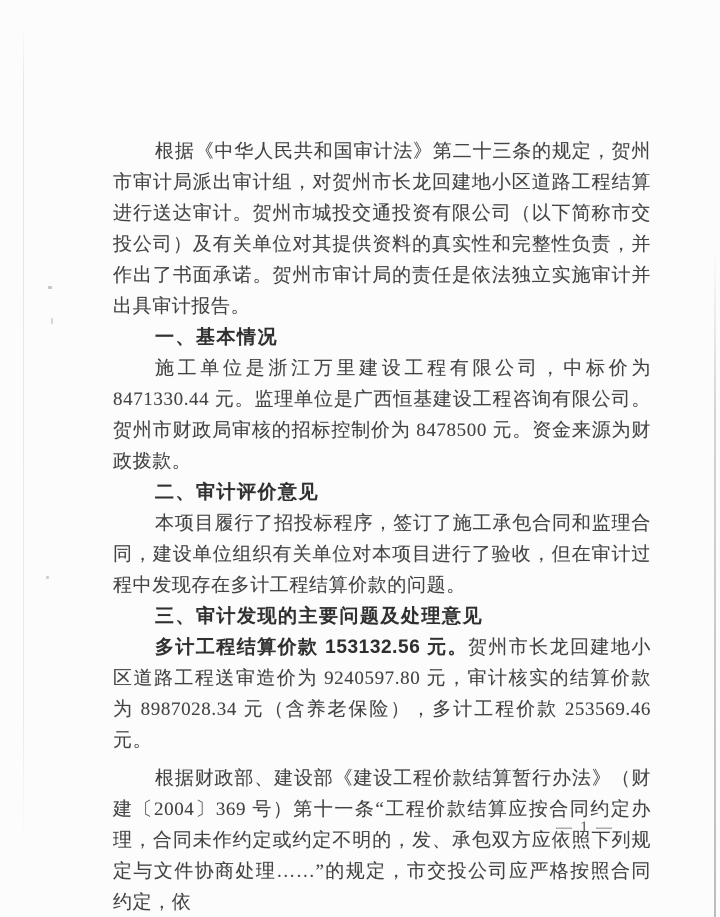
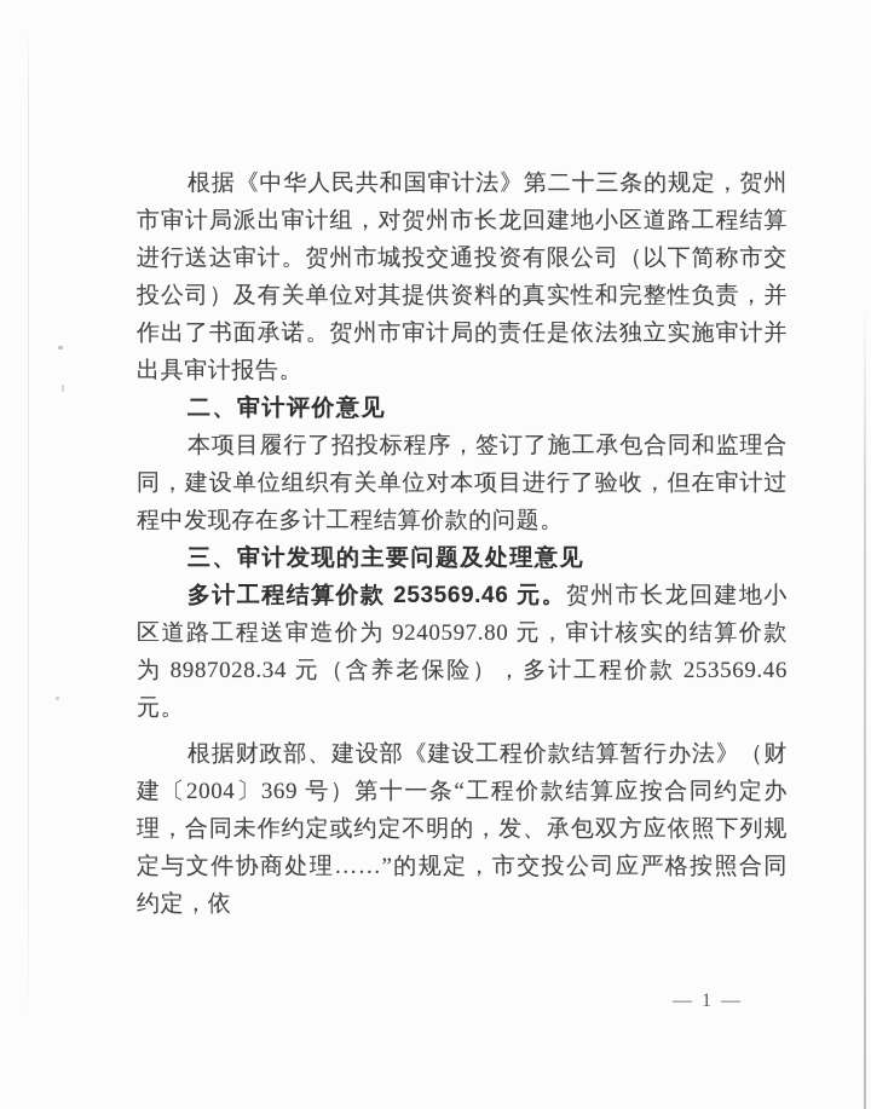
  根据《中华人民共和国审计法》第二十三条的规定，贺州市审计局派出审计组，对贺州市长龙回建地小区道路工程结算进行送达审计。贺州市城投交通投资有限公司（以下简称市交投公司）及有关单位对其提供资料的真实性和完整性负责，并作出了书面承诺。贺州市审计局的责任是依法独立实施审计并出具审计报告。
- 一、基本情况
- 施工单位是浙江万里建设工程有限公司，中标价为 8471330.44 元。监理单位是广西恒基建设工程咨询有限公司。贺州市财政局审核的招标控制价为 8478500 元。资金来源为财政拨款。
  二、审计评价意见
  本项目履行了招投标程序，签订了施工承包合同和监理合同，建设单位组织有关单位对本项目进行了验收，但在审计过程中发现存在多计工程结算价款的问题。
  三、审计发现的主要问题及处理意见
- 多计工程结算价款 153132.56 元。贺州市长龙回建地小区道路工程送审造价为 9240597.80 元，审计核实的结算价款为 8987028.34 元（含养老保险），多计工程价款 253569.46 元。
+ 多计工程结算价款 253569.46 元。贺州市长龙回建地小区道路工程送审造价为 9240597.80 元，审计核实的结算价款为 8987028.34 元（含养老保险），多计工程价款 253569.46 元。
  根据财政部、建设部《建设工程价款结算暂行办法》（财建〔2004〕369 号）第十一条“工程价款结算应按合同约定办理，合同未作约定或约定不明的，发、承包双方应依照下列规定与文件协商处理……”的规定，市交投公司应严格按照合同约定，依
  — 1 —
